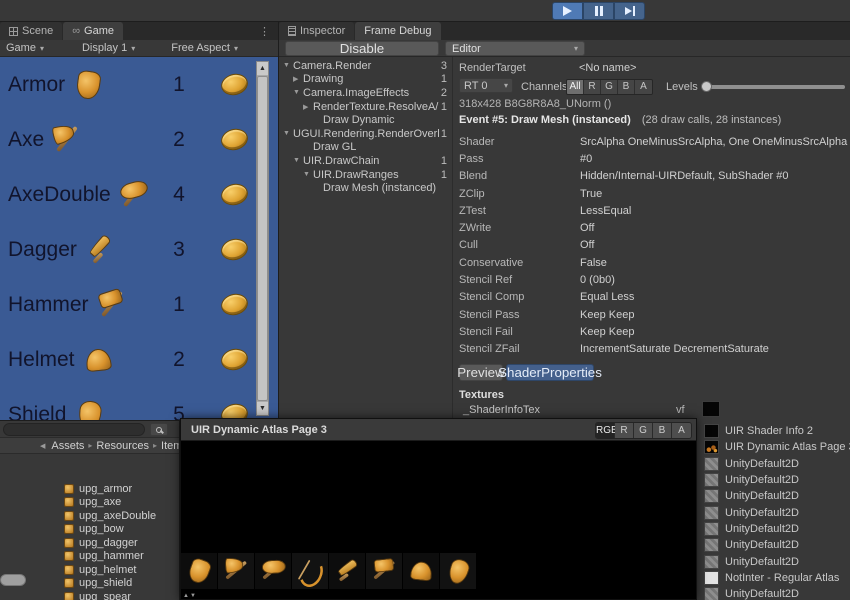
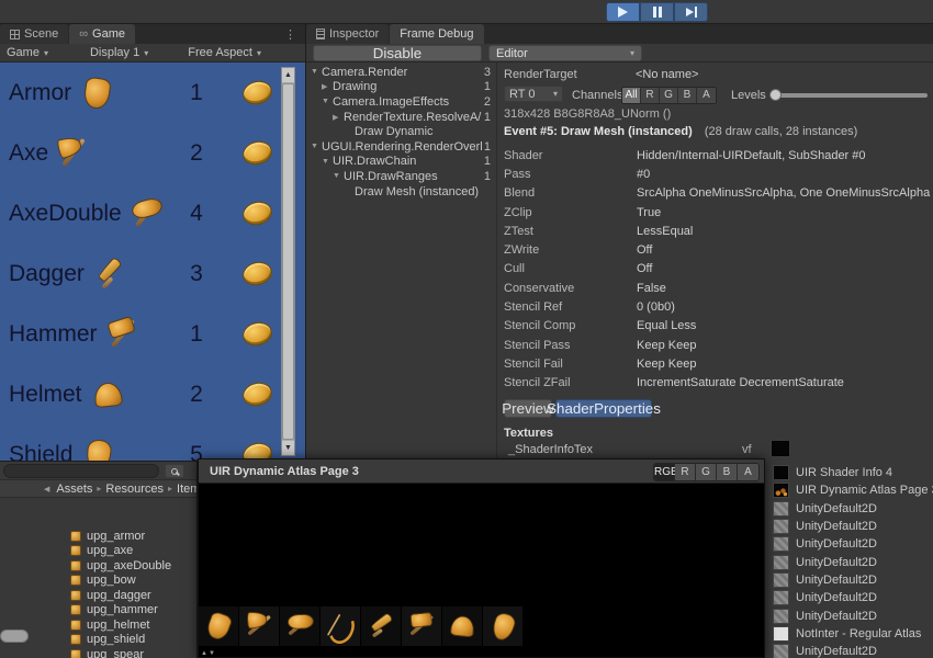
  Scene
  ∞
  Game
  ⋮
  Game
  ▾
  Display 1
  ▾
  Free Aspect
  ▾
  Armor
  1
  Axe
  2
  AxeDouble
  4
  Dagger
  3
  Hammer
  1
  Helmet
  2
  Shield
  5
  Inspector
  Frame Debug
  Disable
  Editor
  ▾
  Camera.Render
  3
  Drawing
  1
  Camera.ImageEffects
  2
  RenderTexture.ResolveA/
  1
  Draw Dynamic
  UGUI.Rendering.RenderOverl
  1
- Draw GL
  UIR.DrawChain
  1
  UIR.DrawRanges
  1
  Draw Mesh (instanced)
  RenderTarget
  <No name>
  RT 0
  ▾
  Channels
  All
  R
  G
  B
  A
  Levels
  318x428 B8G8R8A8_UNorm ()
  Event #5: Draw Mesh (instanced) (28 draw calls, 28 instances)
  Shader
- SrcAlpha OneMinusSrcAlpha, One OneMinusSrcAlpha
+ Hidden/Internal-UIRDefault, SubShader #0
  Pass
  #0
  Blend
- Hidden/Internal-UIRDefault, SubShader #0
+ SrcAlpha OneMinusSrcAlpha, One OneMinusSrcAlpha
  ZClip
  True
  ZTest
  LessEqual
  ZWrite
  Off
  Cull
  Off
  Conservative
  False
  Stencil Ref
  0 (0b0)
  Stencil Comp
  Equal Less
  Stencil Pass
  Keep Keep
  Stencil Fail
  Keep Keep
  Stencil ZFail
  IncrementSaturate DecrementSaturate
  Preview
  ShaderProperties
  Textures
  _ShaderInfoTex
  vf
- UIR Shader Info 2
+ UIR Shader Info 4
  UIR Dynamic Atlas Page
  UnityDefault2D
  UnityDefault2D
  UnityDefault2D
  UnityDefault2D
  UnityDefault2D
  UnityDefault2D
  UnityDefault2D
  NotInter - Regular Atlas
  UnityDefault2D
  Assets
  ▸
  Resources
  ▸
  Item
  upg_armor
  upg_axe
  upg_axeDouble
  upg_bow
  upg_dagger
  upg_hammer
  upg_helmet
  upg_shield
  upg_spear
  UIR Dynamic Atlas Page 3
  R
  G
  B
  A
